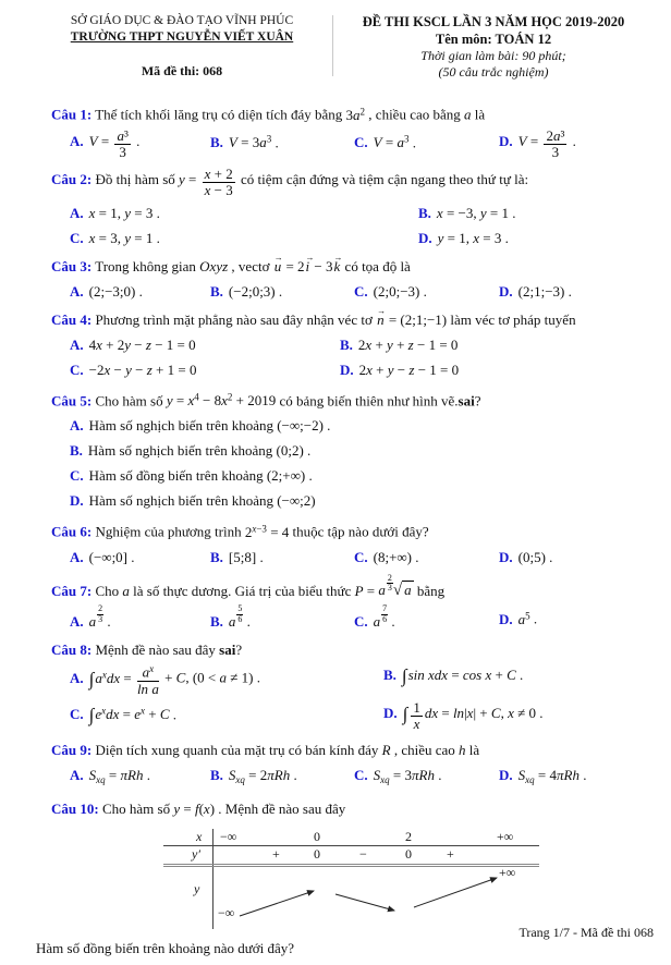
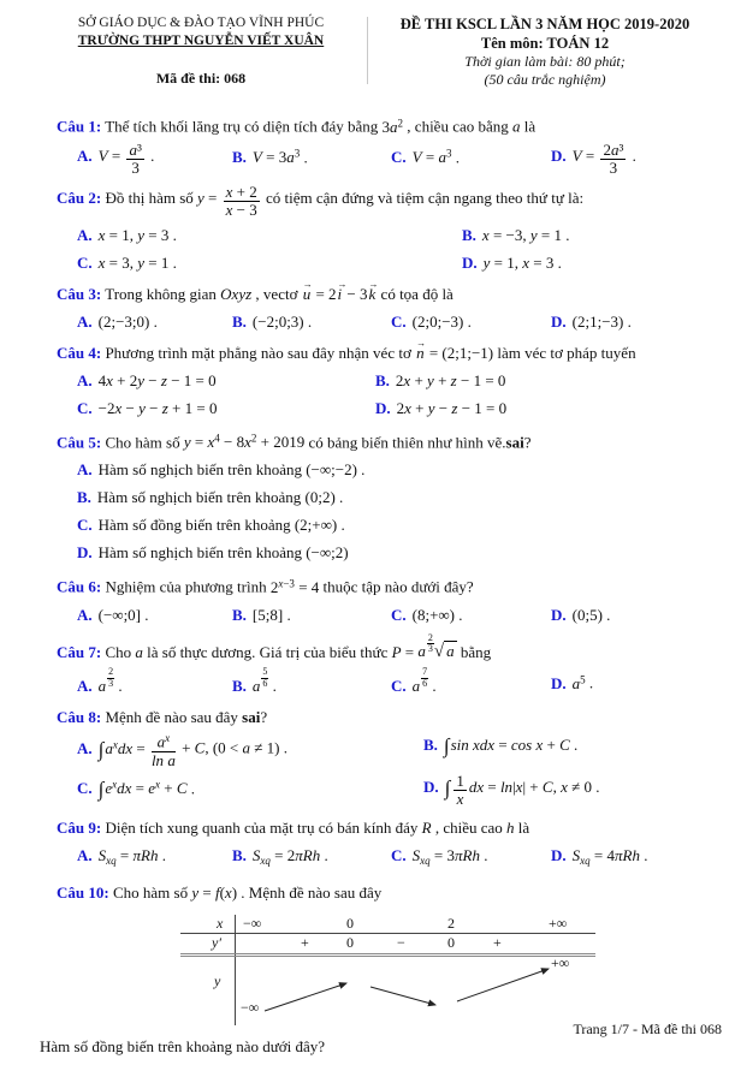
  SỞ GIÁO DỤC & ĐÀO TẠO VĨNH PHÚC
  TRƯỜNG THPT NGUYỄN VIẾT XUÂN
  Mã đề thi: 068
  ĐỀ THI KSCL LẦN 3 NĂM HỌC 2019-2020
  Tên môn: TOÁN 12
- Thời gian làm bài: 90 phút;
+ Thời gian làm bài: 80 phút;
  (50 câu trắc nghiệm)
  Câu 1: Thể tích khối lăng trụ có diện tích đáy bằng 3a2 , chiều cao bằng a là
  A. V =
  a³
  3
  .
  B. V = 3a3 .
  C. V = a3 .
  D. V =
  2a³
  3
  .
  Câu 2: Đồ thị hàm số y =
  x + 2
  x − 3
  có tiệm cận đứng và tiệm cận ngang theo thứ tự là:
  A. x = 1, y = 3 .
  B. x = −3, y = 1 .
  C. x = 3, y = 1 .
  D. y = 1, x = 3 .
  Câu 3: Trong không gian Oxyz , vectơ
  →
  u = 2
  →
  i − 3
  →
  k có tọa độ là
  A. (2;−3;0) .
  B. (−2;0;3) .
  C. (2;0;−3) .
  D. (2;1;−3) .
  Câu 4: Phương trình mặt phẳng nào sau đây nhận véc tơ
  →
  n = (2;1;−1) làm véc tơ pháp tuyến
  A. 4x + 2y − z − 1 = 0
  B. 2x + y + z − 1 = 0
  C. −2x − y − z + 1 = 0
  D. 2x + y − z − 1 = 0
  Câu 5: Cho hàm số y = x4 − 8x2 + 2019 có bảng biến thiên như hình vẽ.sai?
  A. Hàm số nghịch biến trên khoảng (−∞;−2) .
  B. Hàm số nghịch biến trên khoảng (0;2) .
  C. Hàm số đồng biến trên khoảng (2;+∞) .
  D. Hàm số nghịch biến trên khoảng (−∞;2)
  Câu 6: Nghiệm của phương trình 2x−3 = 4 thuộc tập nào dưới đây?
  A. (−∞;0] .
  B. [5;8] .
  C. (8;+∞) .
  D. (0;5) .
  Câu 7: Cho a là số thực dương. Giá trị của biểu thức P = a
  2
  3
  √ a bằng
  A. a
  2
  3
  .
  B. a
  5
  6
  .
  C. a
  7
  6
  .
  D. a5 .
  Câu 8: Mệnh đề nào sau đây sai?
  A. ∫axdx =
  ax
  ln a
  + C, (0 < a ≠ 1) .
  B. ∫sin xdx = cos x + C .
  C. ∫exdx = ex + C .
  D. ∫
  1
  x
  dx = ln|x| + C, x ≠ 0 .
  Câu 9: Diện tích xung quanh của mặt trụ có bán kính đáy R , chiều cao h là
  A. Sxq = πRh .
  B. Sxq = 2πRh .
  C. Sxq = 3πRh .
  D. Sxq = 4πRh .
  Câu 10: Cho hàm số y = f(x) . Mệnh đề nào sau đây
  x
  −∞
  0
  2
  +∞
  y′
  +
  0
  −
  0
  +
  y
  −∞
  +∞
  Hàm số đồng biến trên khoảng nào dưới đây?
  Trang 1/7 - Mã đề thi 068
